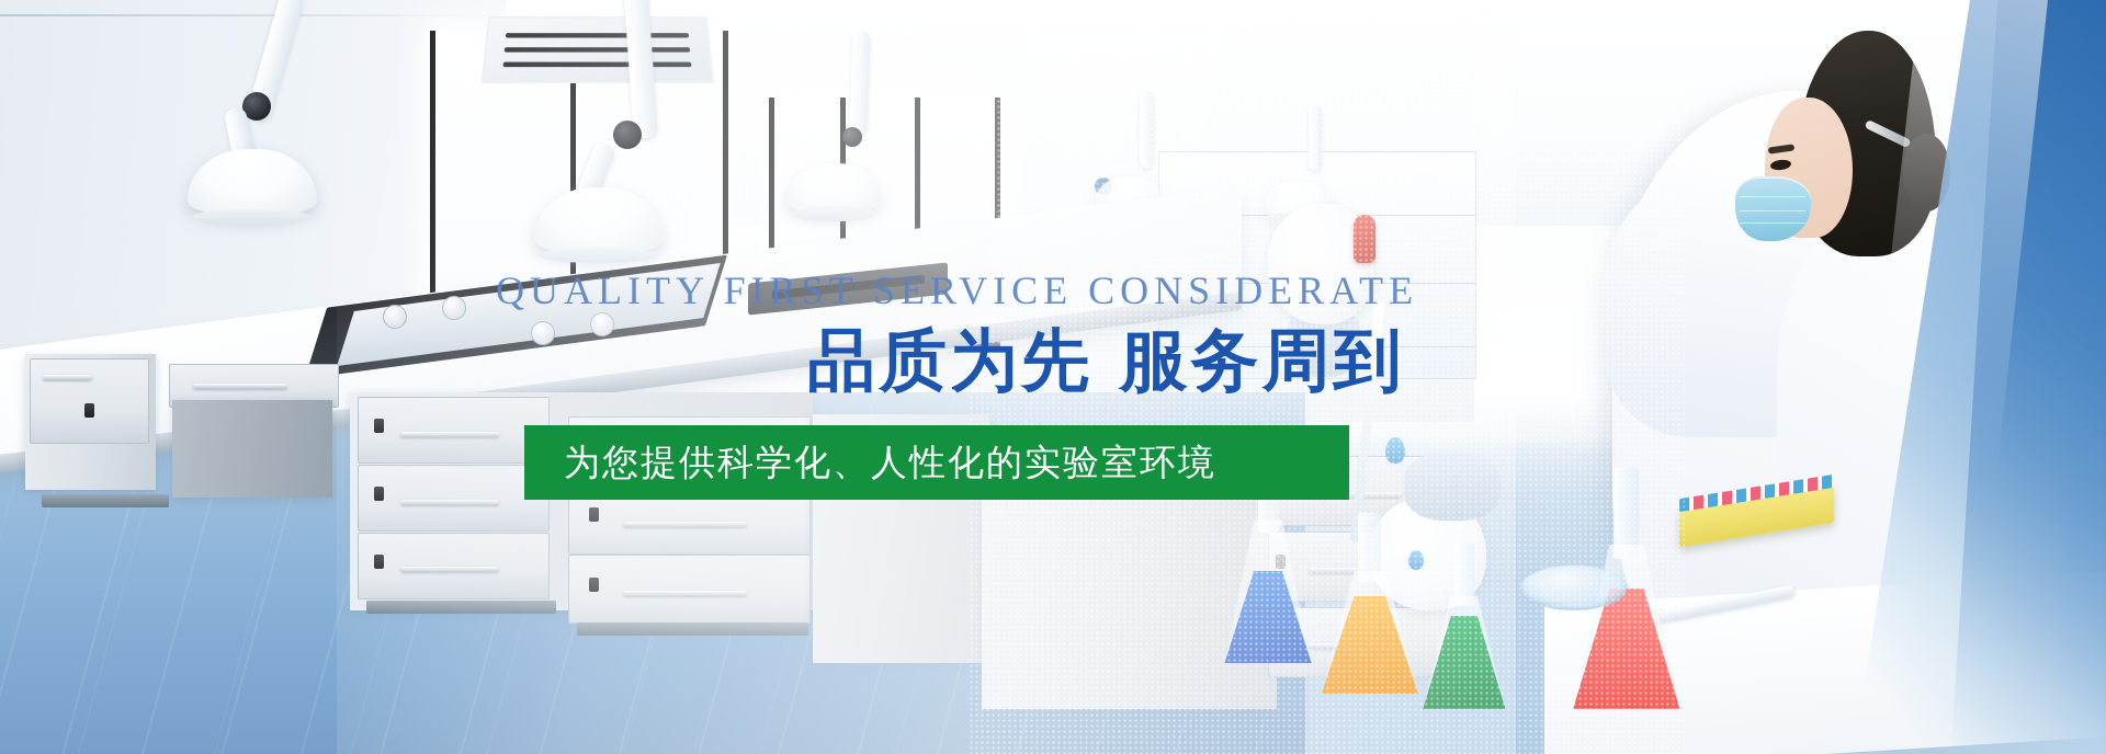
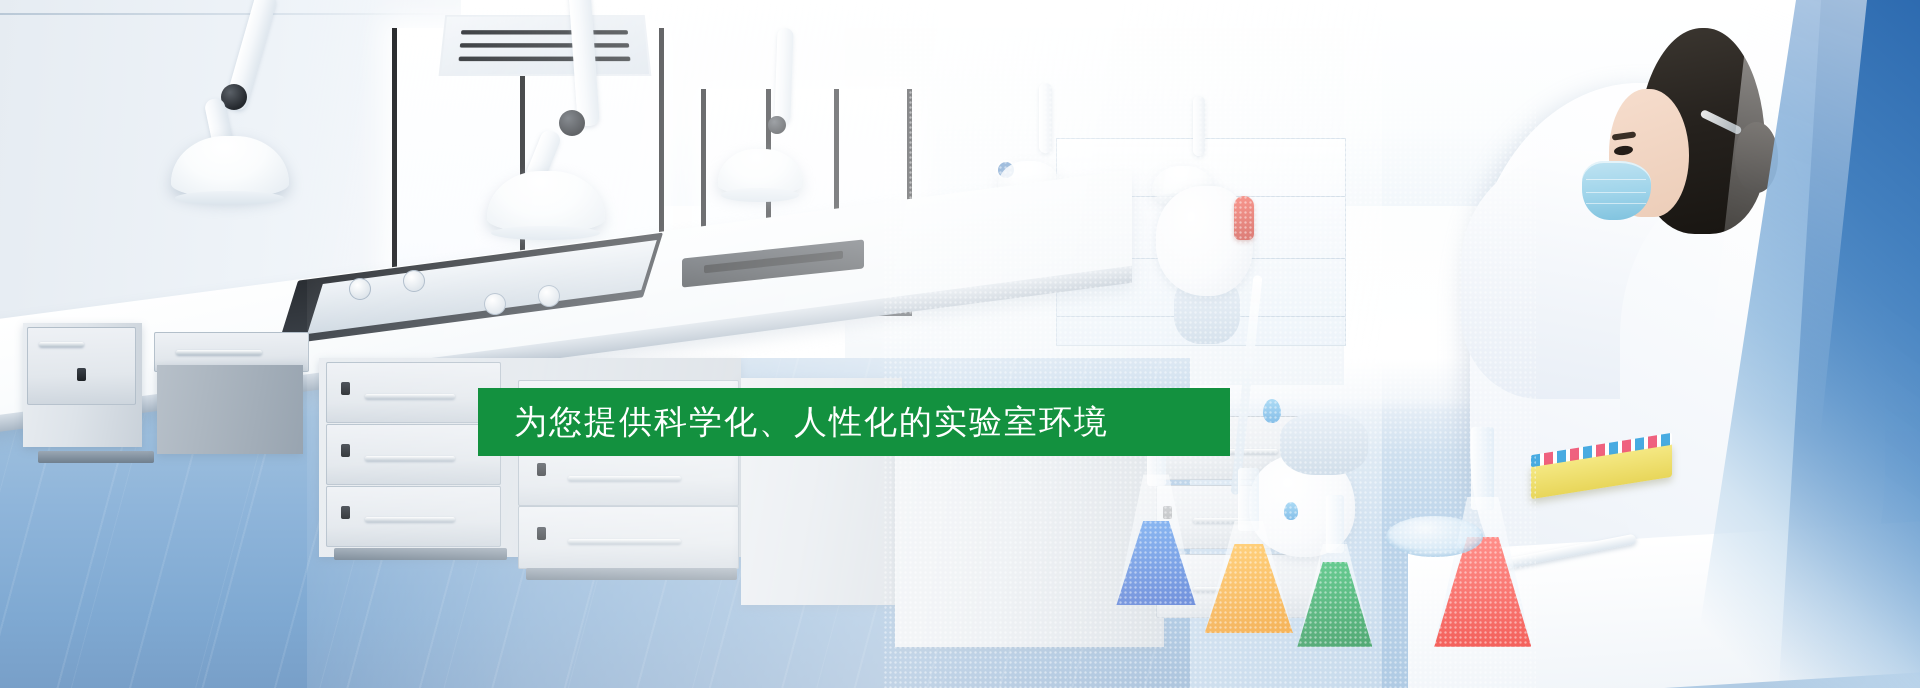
- QUALITY FIRST SERVICE CONSIDERATE
- 品质为先 服务周到
  为您提供科学化、人性化的实验室环境
